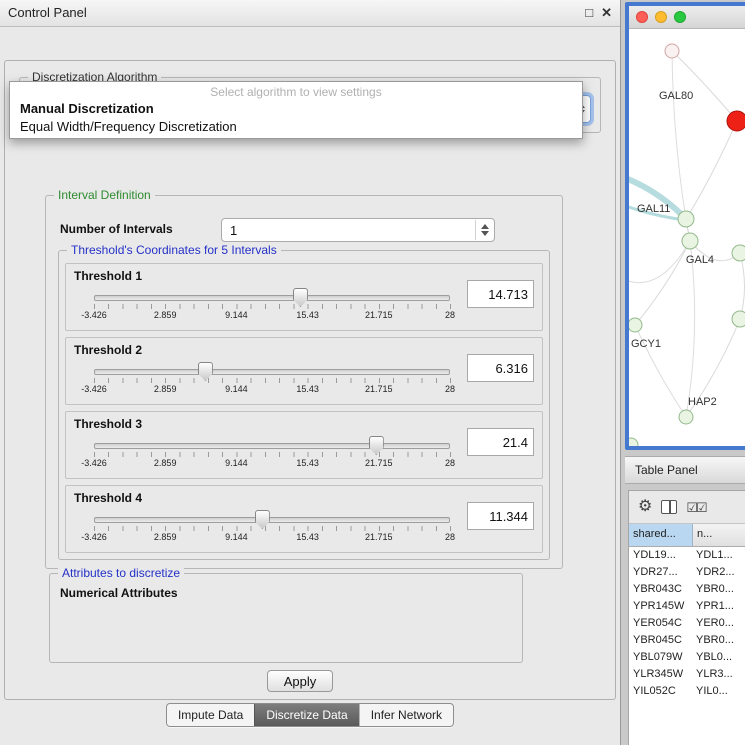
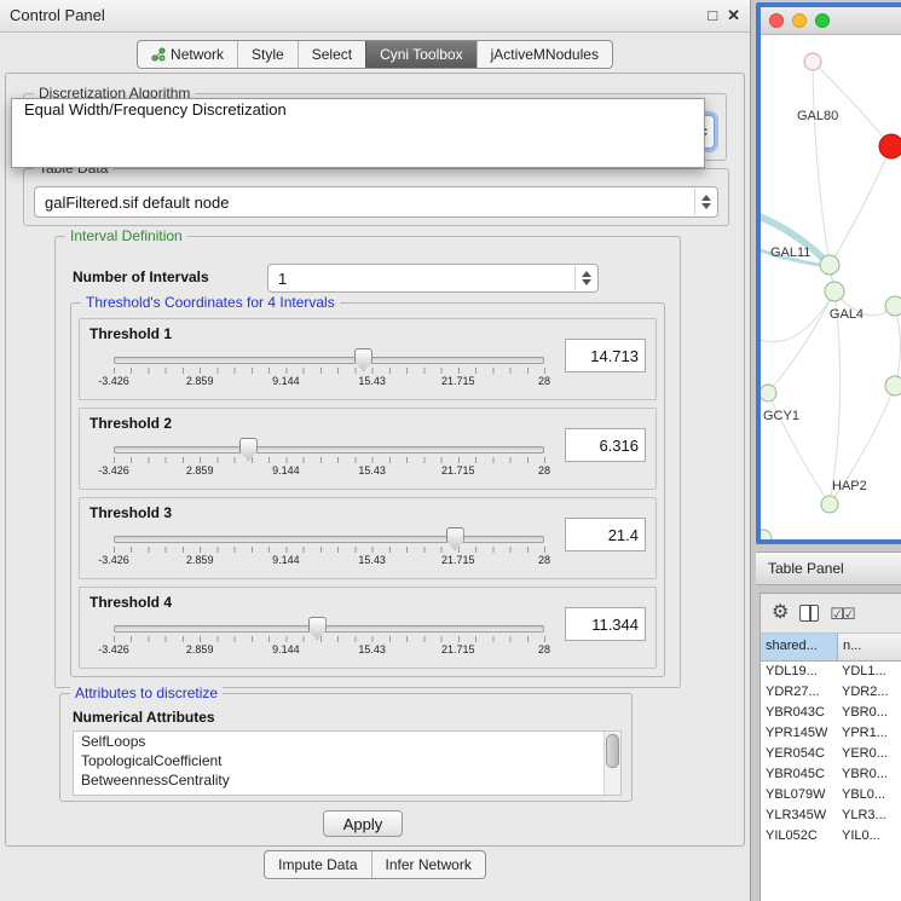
  Control Panel
  □
  ✕
+ Network
+ Style
+ Select
+ Cyni Toolbox
+ jActiveMNodules
  Discretization Algorithm
- Select algorithm to view settings
- Manual Discretization
  Equal Width/Frequency Discretization
+ Table Data
+ galFiltered.sif default node
  Interval Definition
  Number of Intervals
  1
- Threshold's Coordinates for 5 Intervals
+ Threshold's Coordinates for 4 Intervals
  Threshold 1
  -3.426
  2.859
  9.144
  15.43
  21.715
  28
  14.713
  Threshold 2
  -3.426
  2.859
  9.144
  15.43
  21.715
  28
  6.316
  Threshold 3
  -3.426
  2.859
  9.144
  15.43
  21.715
  28
  21.4
  Threshold 4
  -3.426
  2.859
  9.144
  15.43
  21.715
  28
  11.344
  Attributes to discretize
  Numerical Attributes
+ SelfLoops
+ TopologicalCoefficient
+ BetweennessCentrality
  Apply
  Impute Data
- Discretize Data
  Infer Network
  GAL80
  GAL11
  GAL4
  GCY1
  HAP2
  Table Panel
  ⚙
  ☑☑
  shared...
  n...
  YDL19...
  YDL1...
  YDR27...
  YDR2...
  YBR043C
  YBR0...
  YPR145W
  YPR1...
  YER054C
  YER0...
  YBR045C
  YBR0...
  YBL079W
  YBL0...
  YLR345W
  YLR3...
  YIL052C
  YIL0...
